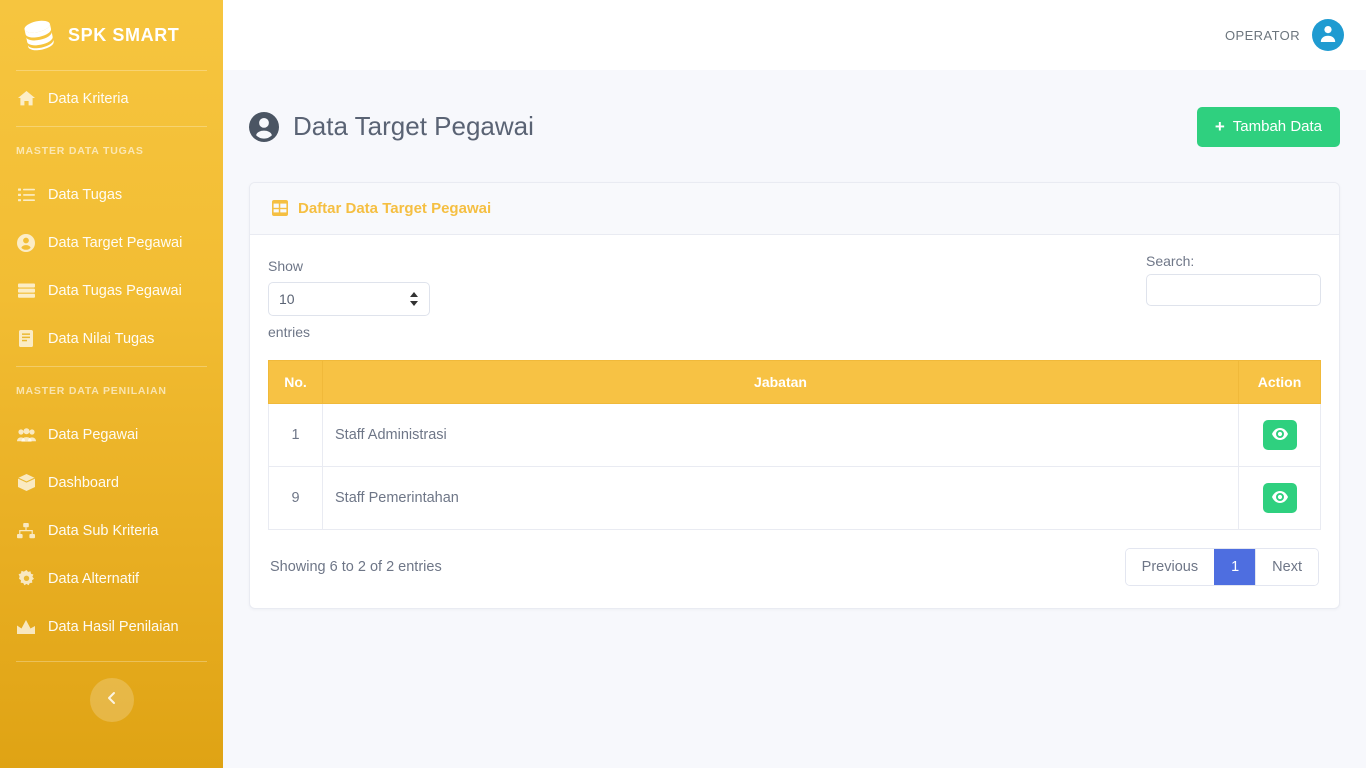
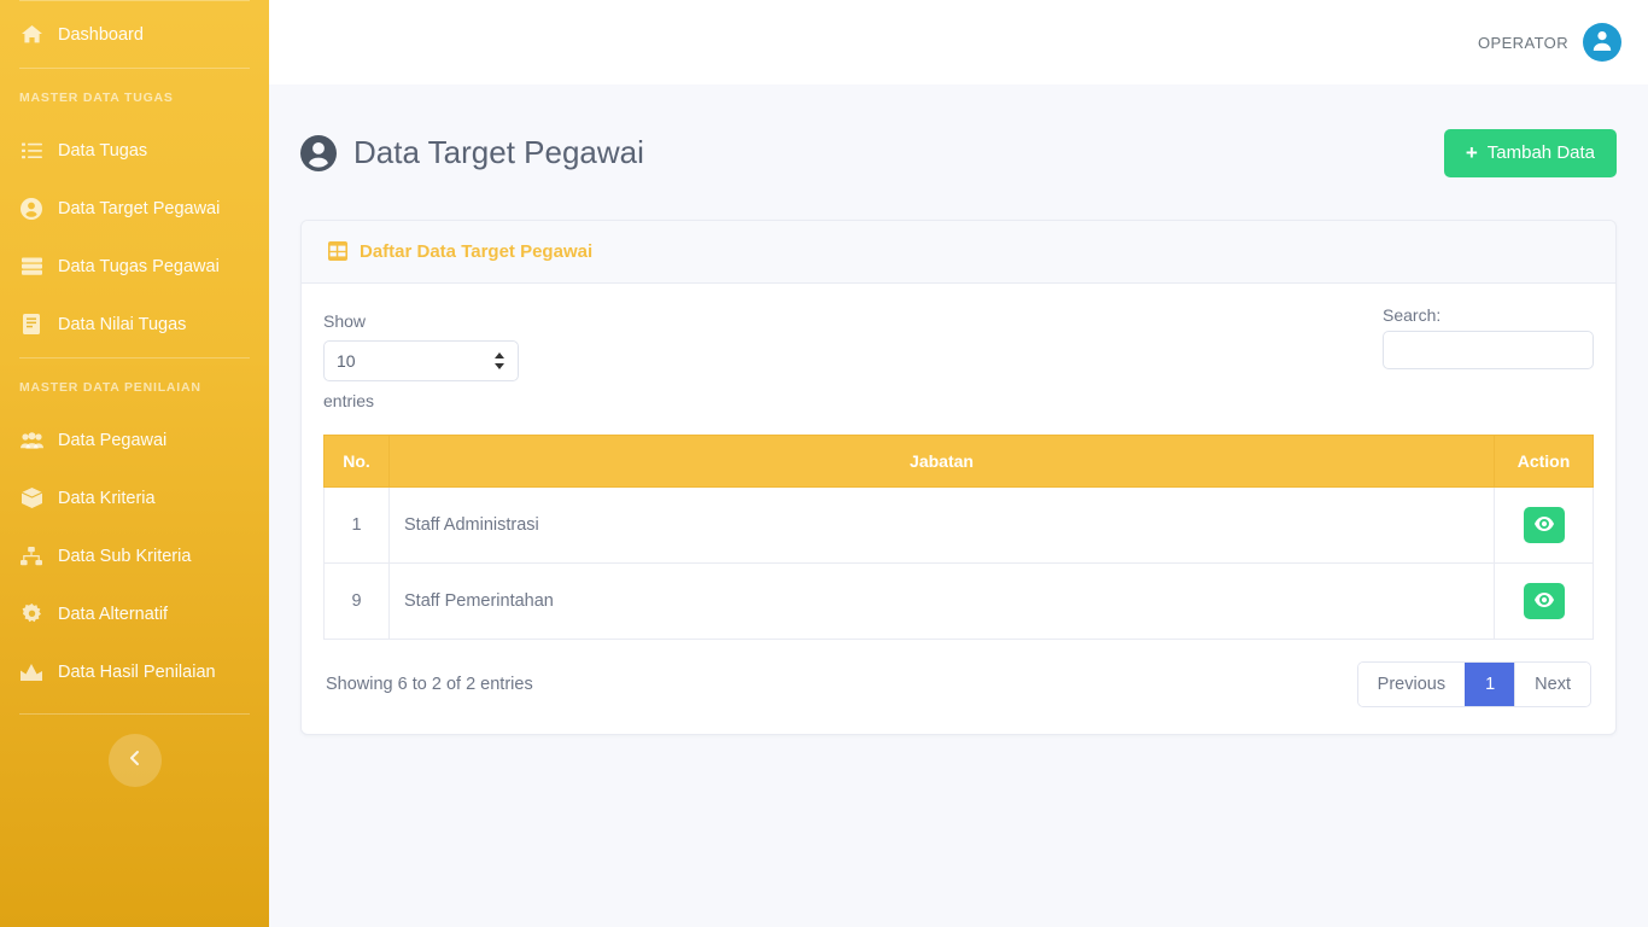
- SPK SMART
- Data Kriteria
+ Dashboard
  MASTER DATA TUGAS
  Data Tugas
  Data Target Pegawai
  Data Tugas Pegawai
  Data Nilai Tugas
  MASTER DATA PENILAIAN
  Data Pegawai
- Dashboard
+ Data Kriteria
  Data Sub Kriteria
  Data Alternatif
  Data Hasil Penilaian
  OPERATOR
  Data Target Pegawai
  +
  Tambah Data
  Daftar Data Target Pegawai
  Show
  10
  entries
  Search:
  No.	Jabatan	Action
  1	Staff Administrasi
  9	Staff Pemerintahan
  Showing 6 to 2 of 2 entries
  Previous
  1
  Next
